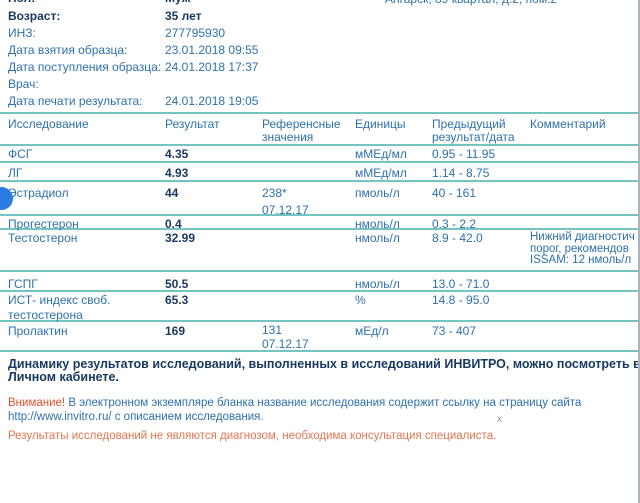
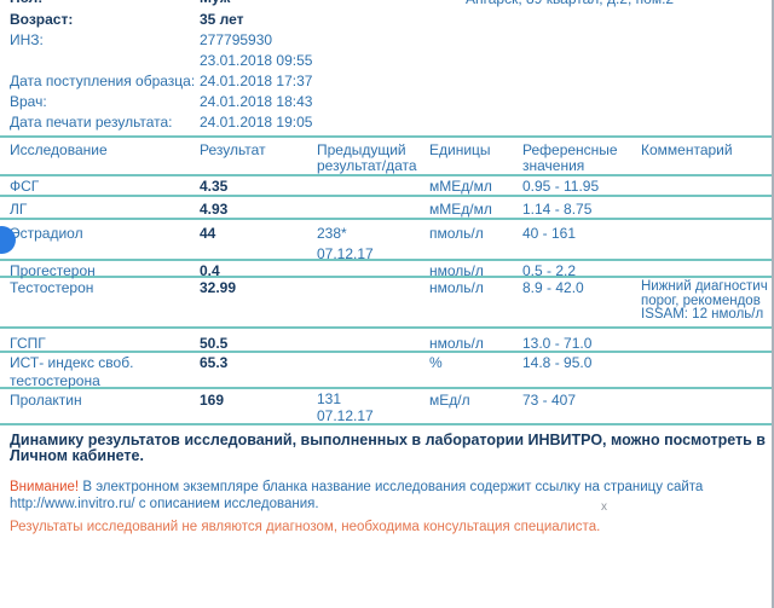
  Возраст:
  35 лет
  ИНЗ:
  277795930
- Дата взятия образца:
  23.01.2018 09:55
  Дата поступления образца:
  24.01.2018 17:37
  Врач:
+ 24.01.2018 18:43
  Дата печати результата:
  24.01.2018 19:05
  Исследование
  Результат
- Референсные значения
+ Предыдущий результат/дата
  Единицы
- Предыдущий результат/дата
+ Референсные значения
  Комментарий
  ФСГ
  4.35
  мМЕд/мл
  0.95 - 11.95
  ЛГ
  4.93
  мМЕд/мл
  1.14 - 8.75
  Эстрадиол
  44
  238*
  07.12.17
  пмоль/л
  40 - 161
  Прогестерон
  0.4
  нмоль/л
- 0.3 - 2.2
+ 0.5 - 2.2
  Тестостерон
  32.99
  нмоль/л
  8.9 - 42.0
  Нижний диагностич
  порог, рекомендов
  ISSAM: 12 нмоль/л
  ГСПГ
  50.5
  нмоль/л
  13.0 - 71.0
  ИСТ- индекс своб.
  тестостерона
  65.3
  %
  14.8 - 95.0
  Пролактин
  169
  131
  07.12.17
  мЕд/л
  73 - 407
- Динамику результатов исследований, выполненных в исследований ИНВИТРО, можно посмотреть в
+ Динамику результатов исследований, выполненных в лаборатории ИНВИТРО, можно посмотреть в
  Личном кабинете.
  Внимание! В электронном экземпляре бланка название исследования содержит ссылку на страницу сайта
  http://www.invitro.ru/ с описанием исследования.
  x
  Результаты исследований не являются диагнозом, необходима консультация специалиста.
